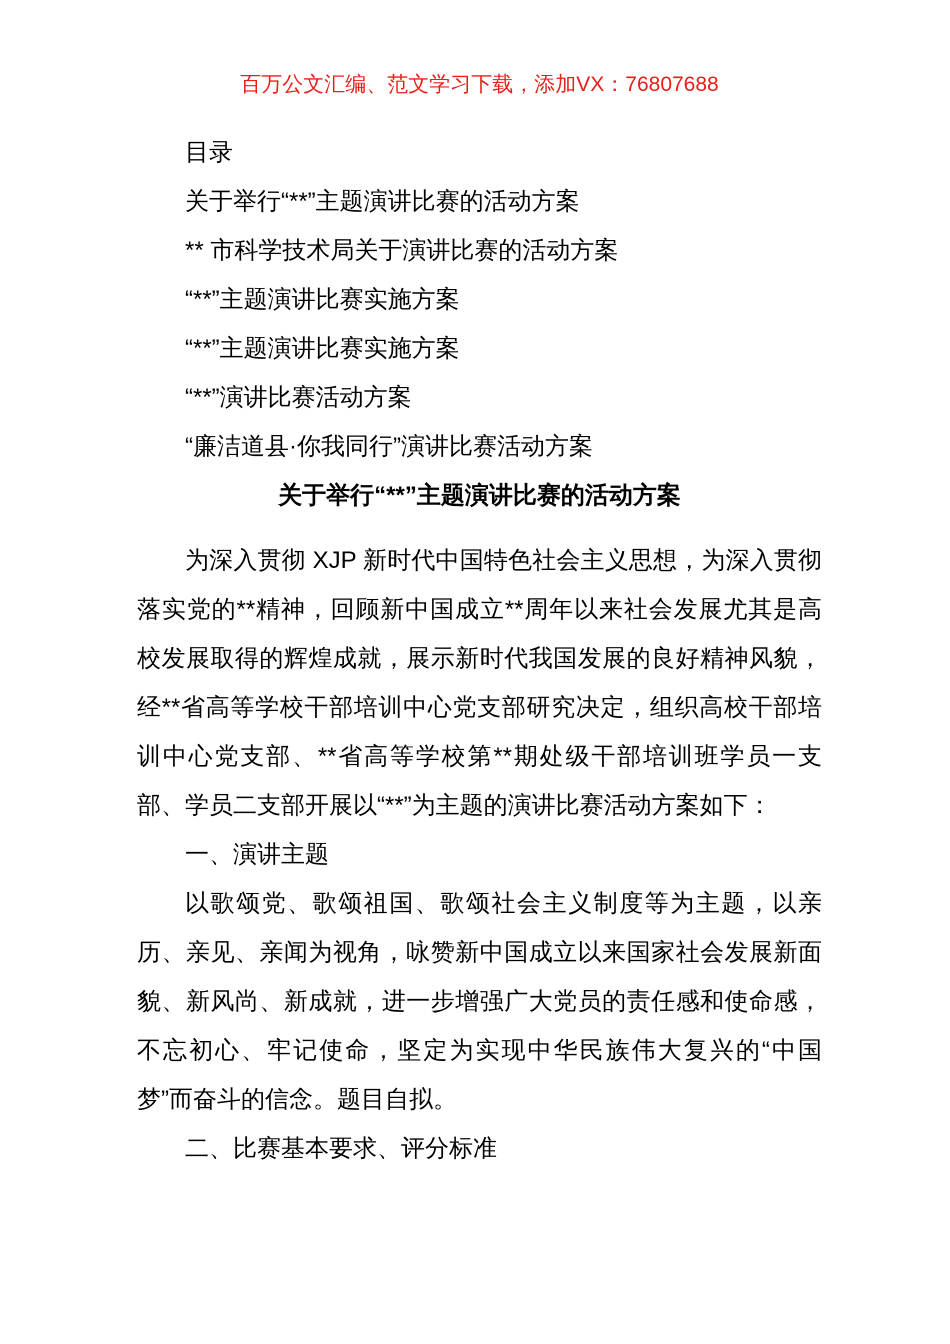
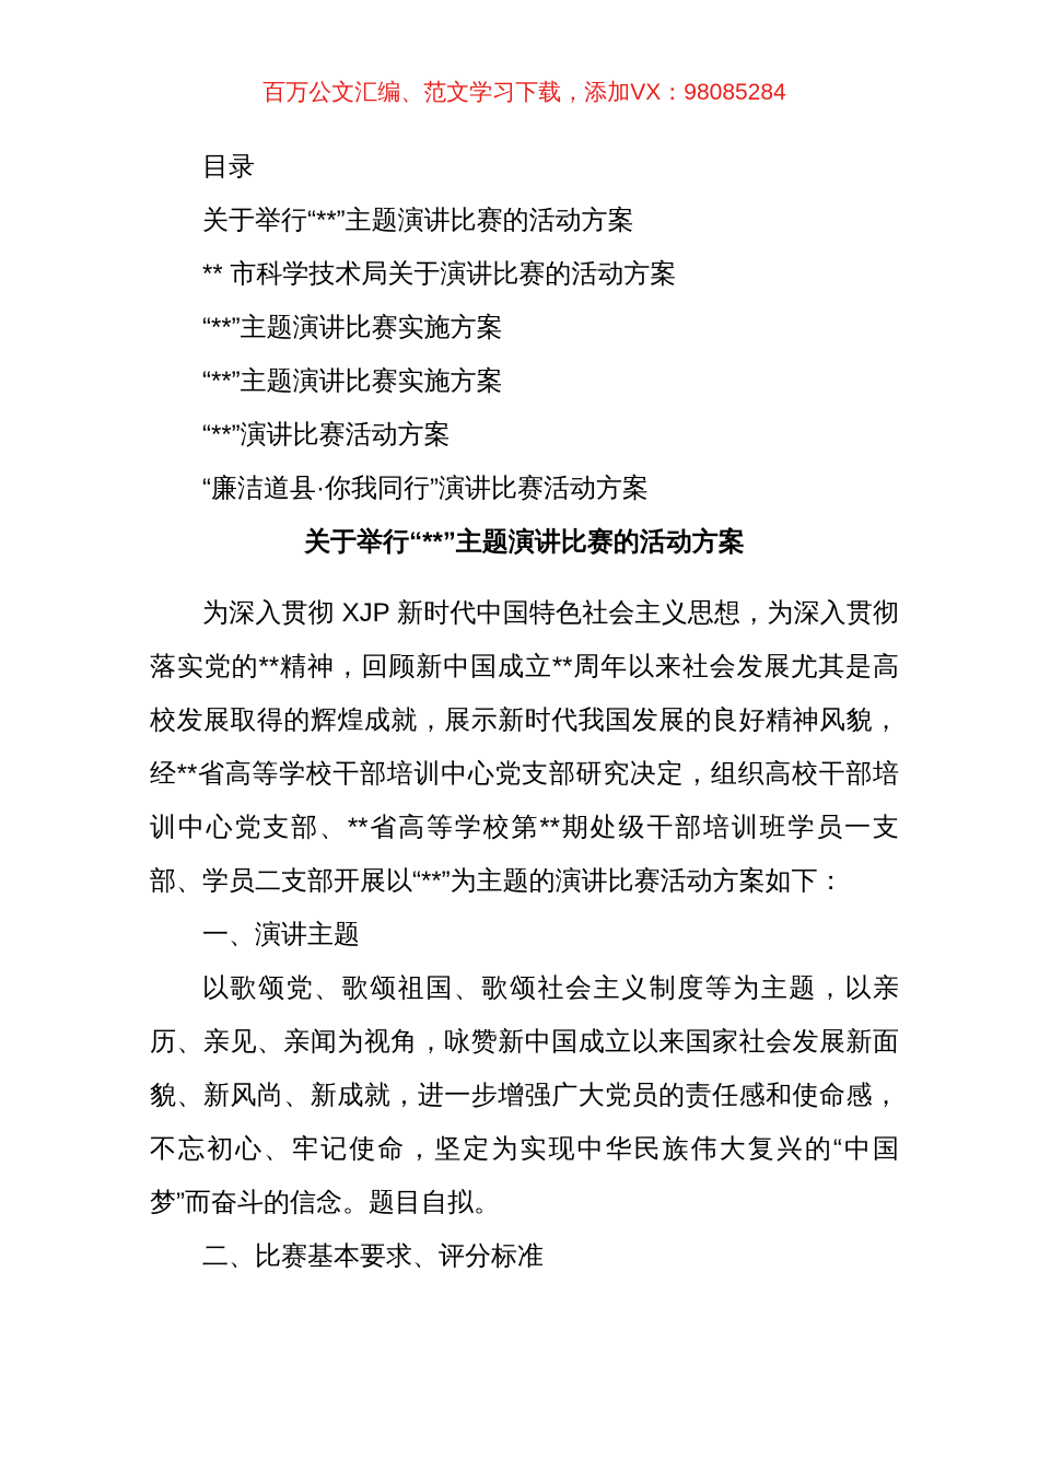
- 百万公文汇编、范文学习下载，添加VX：76807688
+ 百万公文汇编、范文学习下载，添加VX：98085284
  目录
  关于举行“**”主题演讲比赛的活动方案
  ** 市科学技术局关于演讲比赛的活动方案
  “**”主题演讲比赛实施方案
  “**”主题演讲比赛实施方案
  “**”演讲比赛活动方案
  “廉洁道县·你我同行”演讲比赛活动方案
  关于举行“**”主题演讲比赛的活动方案
  为深入贯彻 XJP 新时代中国特色社会主义思想，为深入贯彻落实党的**精神，回顾新中国成立**周年以来社会发展尤其是高校发展取得的辉煌成就，展示新时代我国发展的良好精神风貌，经**省高等学校干部培训中心党支部研究决定，组织高校干部培训中心党支部、**省高等学校第**期处级干部培训班学员一支部、学员二支部开展以“**”为主题的演讲比赛活动方案如下：
  一、演讲主题
  以歌颂党、歌颂祖国、歌颂社会主义制度等为主题，以亲历、亲见、亲闻为视角，咏赞新中国成立以来国家社会发展新面貌、新风尚、新成就，进一步增强广大党员的责任感和使命感，不忘初心、牢记使命，坚定为实现中华民族伟大复兴的“中国梦”而奋斗的信念。题目自拟。
  二、比赛基本要求、评分标准
